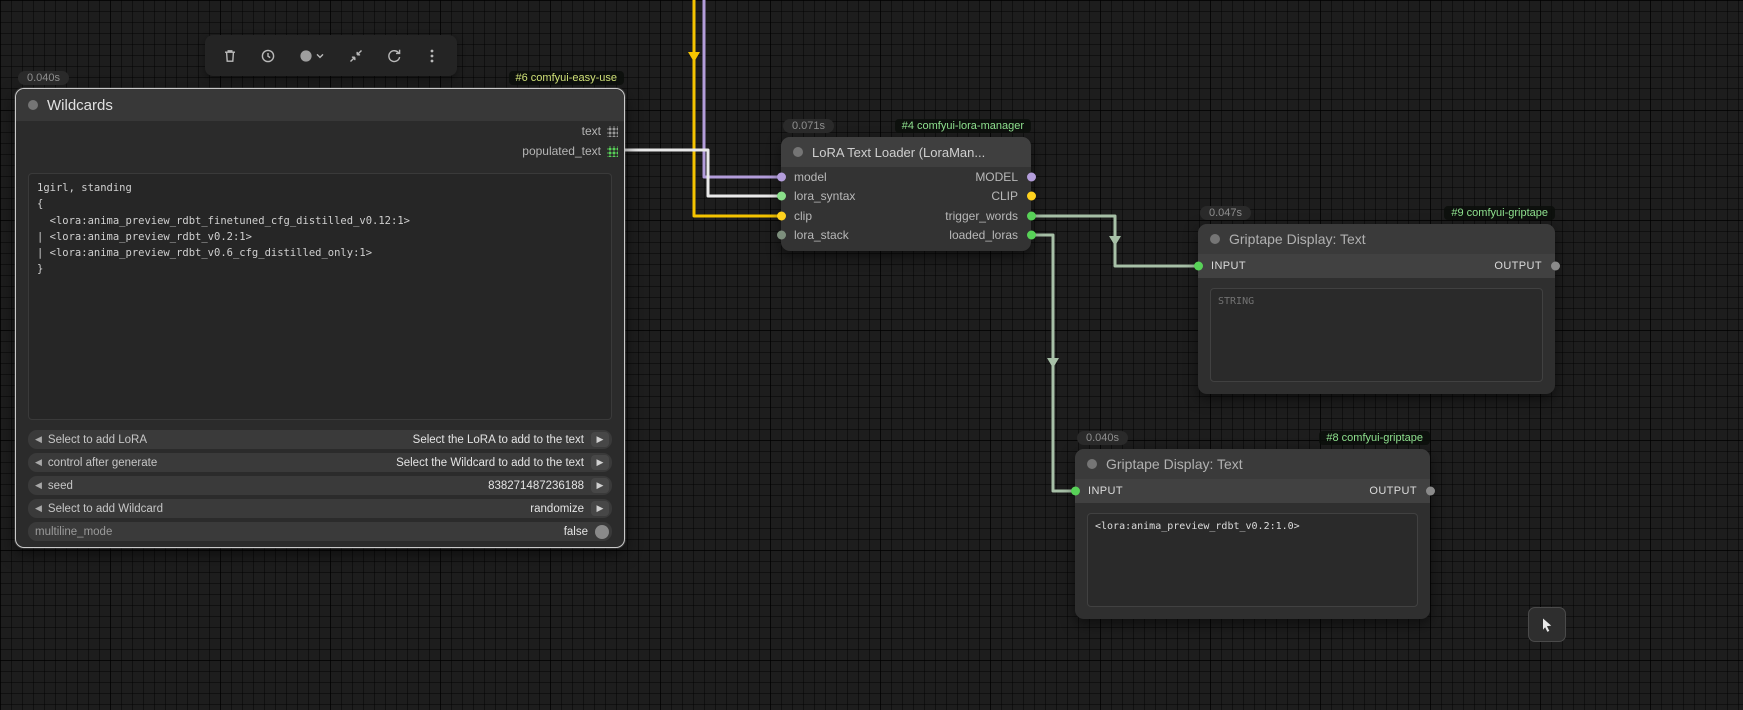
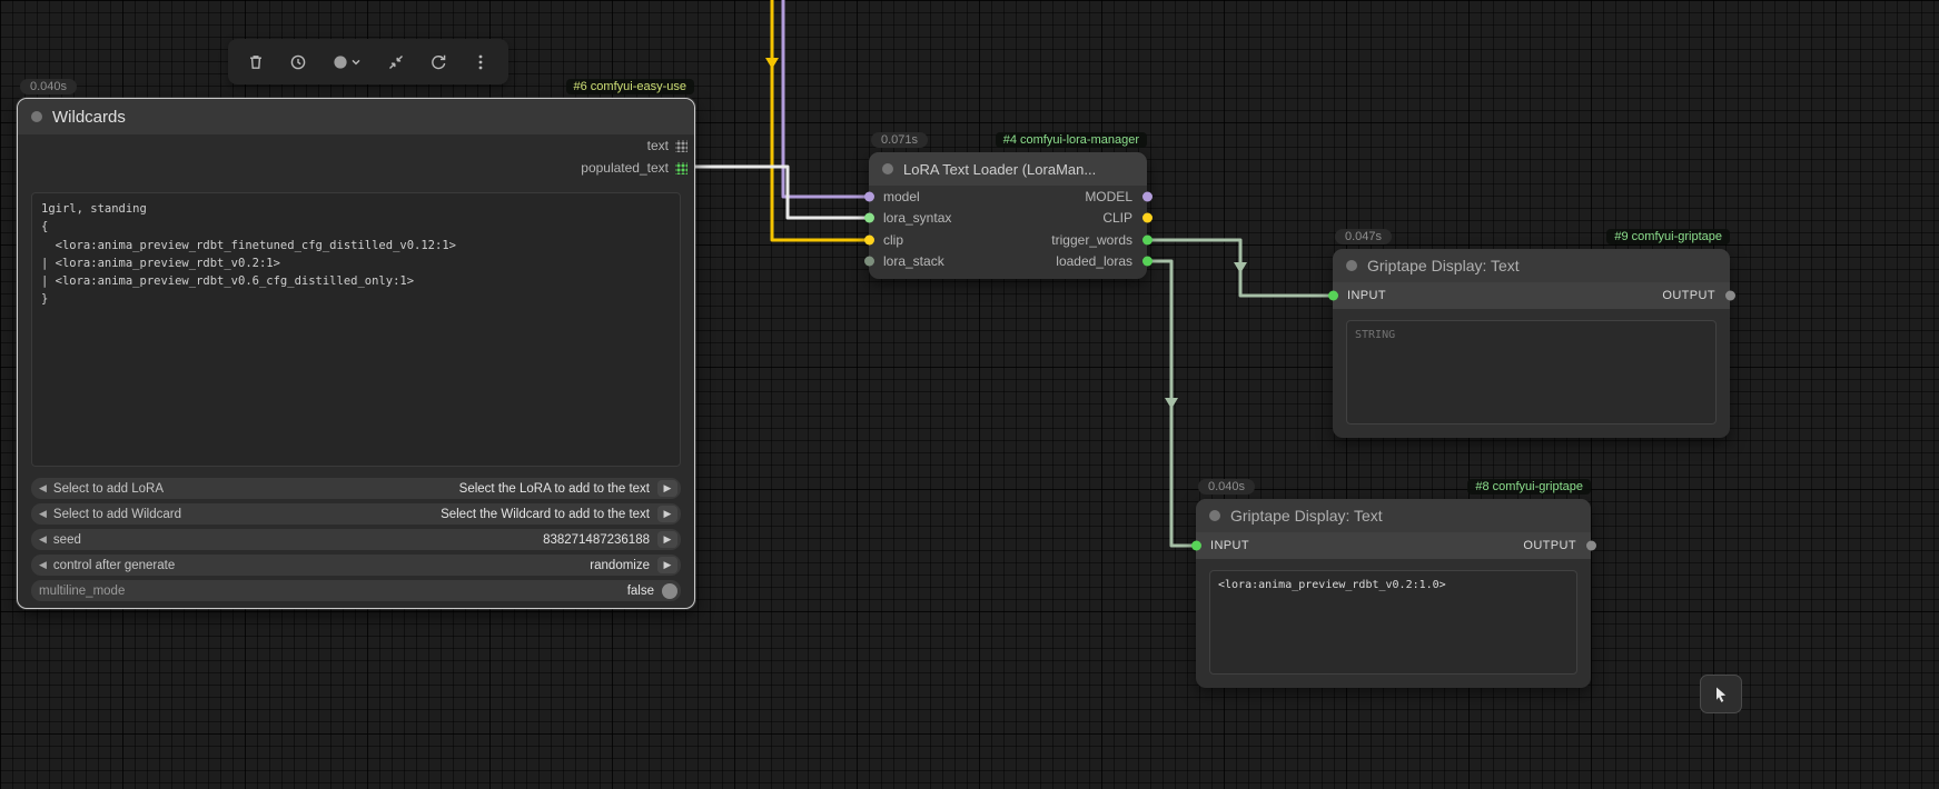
  0.040s
  #6 comfyui-easy-use
  Wildcards
  text
  populated_text
  1girl, standing
  {
  <lora:anima_preview_rdbt_finetuned_cfg_distilled_v0.12:1>
  | <lora:anima_preview_rdbt_v0.2:1>
  | <lora:anima_preview_rdbt_v0.6_cfg_distilled_only:1>
  }
  ◀
  Select to add LoRA
  Select the LoRA to add to the text
  ▶
  ◀
- control after generate
+ Select to add Wildcard
  Select the Wildcard to add to the text
  ▶
  ◀
  seed
  838271487236188
  ▶
  ◀
- Select to add Wildcard
+ control after generate
  randomize
  ▶
  multiline_mode
  false
  0.071s
  #4 comfyui-lora-manager
  LoRA Text Loader (LoraMan...
  model
  MODEL
  lora_syntax
  CLIP
  clip
  trigger_words
  lora_stack
  loaded_loras
  0.047s
  #9 comfyui-griptape
  Griptape Display: Text
  INPUT
  OUTPUT
  STRING
  0.040s
  #8 comfyui-griptape
  Griptape Display: Text
  INPUT
  OUTPUT
  <lora:anima_preview_rdbt_v0.2:1.0>
